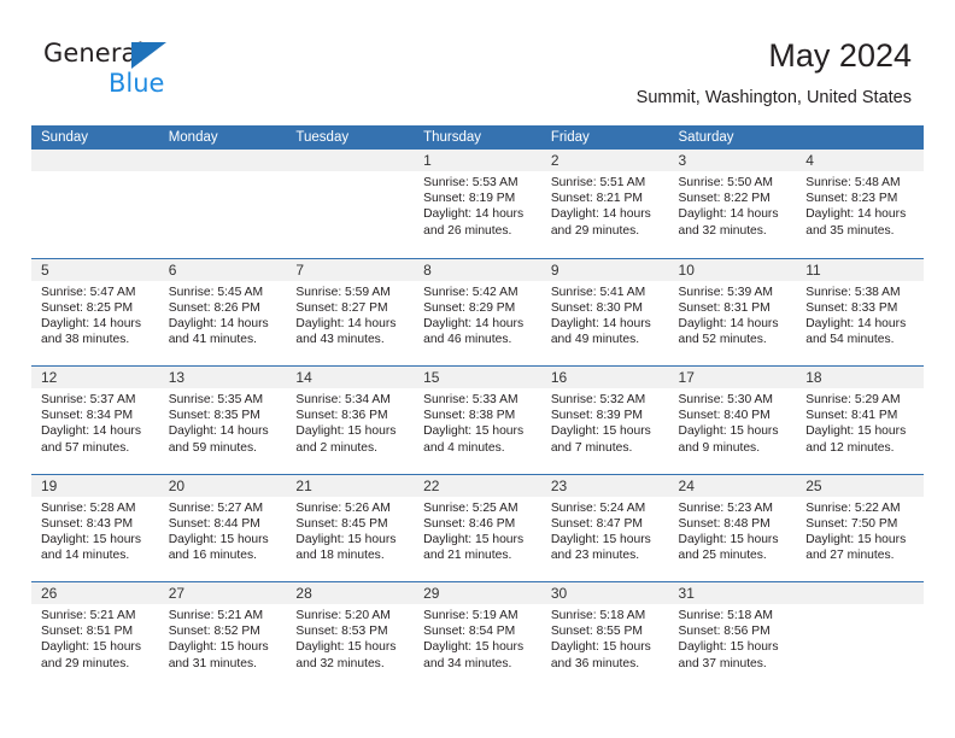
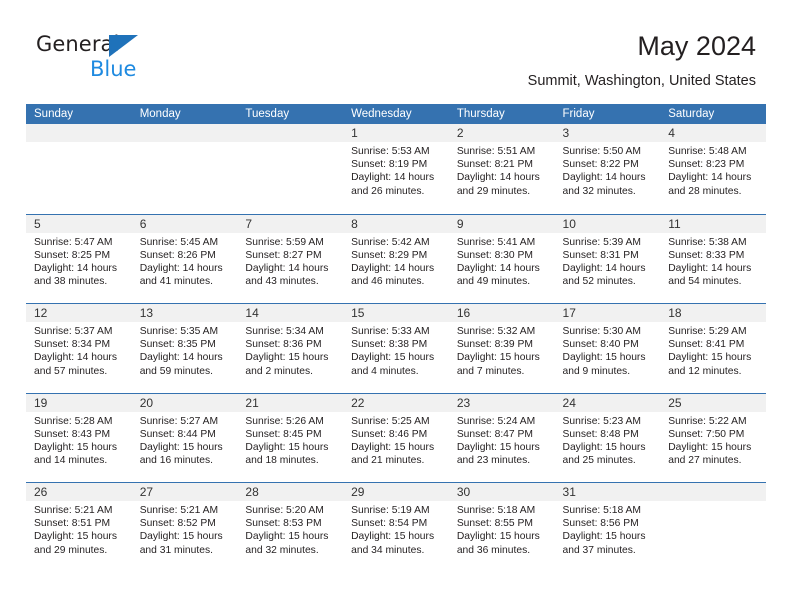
  General
  Blue
  May 2024
  Summit, Washington, United States
  Sunday
  Monday
  Tuesday
+ Wednesday
  Thursday
  Friday
  Saturday
  1
  Sunrise: 5:53 AM
  Sunset: 8:19 PM
  Daylight: 14 hours
  and 26 minutes.
  2
  Sunrise: 5:51 AM
  Sunset: 8:21 PM
  Daylight: 14 hours
  and 29 minutes.
  3
  Sunrise: 5:50 AM
  Sunset: 8:22 PM
  Daylight: 14 hours
  and 32 minutes.
  4
  Sunrise: 5:48 AM
  Sunset: 8:23 PM
  Daylight: 14 hours
- and 35 minutes.
+ and 28 minutes.
  5
  Sunrise: 5:47 AM
  Sunset: 8:25 PM
  Daylight: 14 hours
  and 38 minutes.
  6
  Sunrise: 5:45 AM
  Sunset: 8:26 PM
  Daylight: 14 hours
  and 41 minutes.
  7
  Sunrise: 5:59 AM
  Sunset: 8:27 PM
  Daylight: 14 hours
  and 43 minutes.
  8
  Sunrise: 5:42 AM
  Sunset: 8:29 PM
  Daylight: 14 hours
  and 46 minutes.
  9
  Sunrise: 5:41 AM
  Sunset: 8:30 PM
  Daylight: 14 hours
  and 49 minutes.
  10
  Sunrise: 5:39 AM
  Sunset: 8:31 PM
  Daylight: 14 hours
  and 52 minutes.
  11
  Sunrise: 5:38 AM
  Sunset: 8:33 PM
  Daylight: 14 hours
  and 54 minutes.
  12
  Sunrise: 5:37 AM
  Sunset: 8:34 PM
  Daylight: 14 hours
  and 57 minutes.
  13
  Sunrise: 5:35 AM
  Sunset: 8:35 PM
  Daylight: 14 hours
  and 59 minutes.
  14
  Sunrise: 5:34 AM
  Sunset: 8:36 PM
  Daylight: 15 hours
  and 2 minutes.
  15
  Sunrise: 5:33 AM
  Sunset: 8:38 PM
  Daylight: 15 hours
  and 4 minutes.
  16
  Sunrise: 5:32 AM
  Sunset: 8:39 PM
  Daylight: 15 hours
  and 7 minutes.
  17
  Sunrise: 5:30 AM
  Sunset: 8:40 PM
  Daylight: 15 hours
  and 9 minutes.
  18
  Sunrise: 5:29 AM
  Sunset: 8:41 PM
  Daylight: 15 hours
  and 12 minutes.
  19
  Sunrise: 5:28 AM
  Sunset: 8:43 PM
  Daylight: 15 hours
  and 14 minutes.
  20
  Sunrise: 5:27 AM
  Sunset: 8:44 PM
  Daylight: 15 hours
  and 16 minutes.
  21
  Sunrise: 5:26 AM
  Sunset: 8:45 PM
  Daylight: 15 hours
  and 18 minutes.
  22
  Sunrise: 5:25 AM
  Sunset: 8:46 PM
  Daylight: 15 hours
  and 21 minutes.
  23
  Sunrise: 5:24 AM
  Sunset: 8:47 PM
  Daylight: 15 hours
  and 23 minutes.
  24
  Sunrise: 5:23 AM
  Sunset: 8:48 PM
  Daylight: 15 hours
  and 25 minutes.
  25
  Sunrise: 5:22 AM
  Sunset: 7:50 PM
  Daylight: 15 hours
  and 27 minutes.
  26
  Sunrise: 5:21 AM
  Sunset: 8:51 PM
  Daylight: 15 hours
  and 29 minutes.
  27
  Sunrise: 5:21 AM
  Sunset: 8:52 PM
  Daylight: 15 hours
  and 31 minutes.
  28
  Sunrise: 5:20 AM
  Sunset: 8:53 PM
  Daylight: 15 hours
  and 32 minutes.
  29
  Sunrise: 5:19 AM
  Sunset: 8:54 PM
  Daylight: 15 hours
  and 34 minutes.
  30
  Sunrise: 5:18 AM
  Sunset: 8:55 PM
  Daylight: 15 hours
  and 36 minutes.
  31
  Sunrise: 5:18 AM
  Sunset: 8:56 PM
  Daylight: 15 hours
  and 37 minutes.
